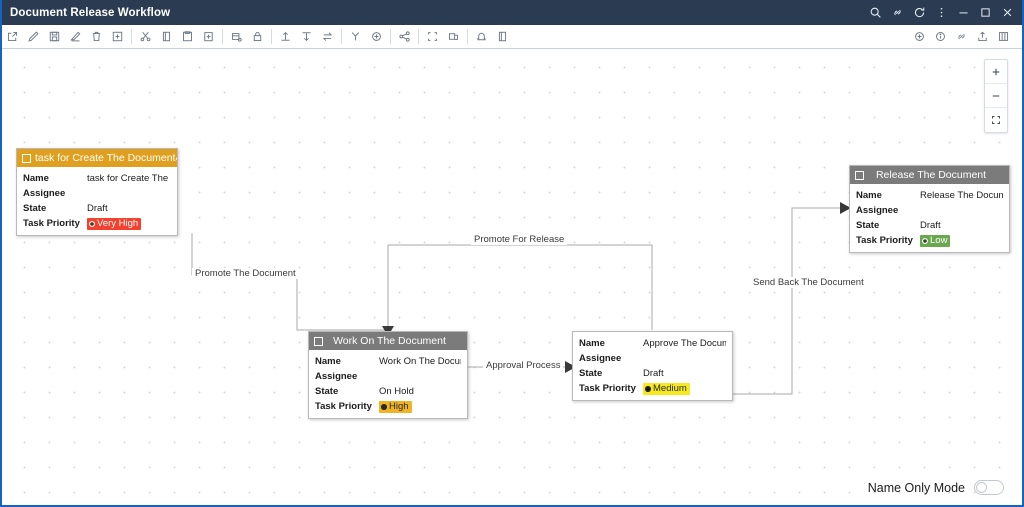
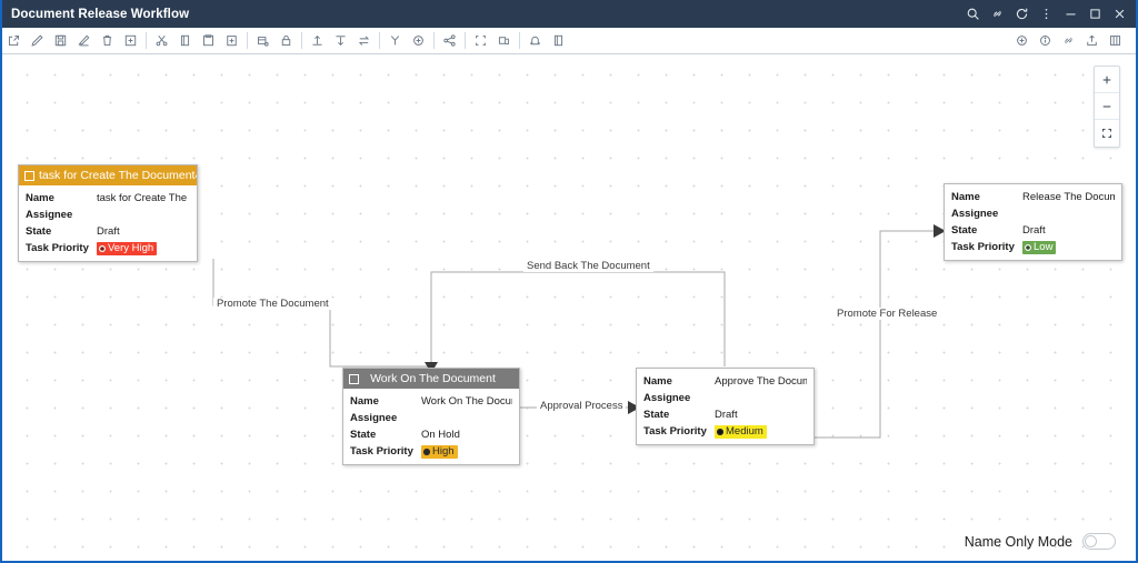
  Document Release Workflow
  Promote The Document
- Promote For Release
+ Send Back The Document
  Approval Process
- Send Back The Document
+ Promote For Release
  task for Create The Document
  Name
  task for Create The
  Assignee
  State
  Draft
  Task Priority
  Very High
  Work On The Document
  Name
  Work On The Docu
  Assignee
  State
  On Hold
  Task Priority
  High
  Name
  Approve The Docum
  Assignee
  State
  Draft
  Task Priority
  Medium
- Release The Document
  Name
  Release The Docum
  Assignee
  State
  Draft
  Task Priority
  Low
  Name Only Mode
